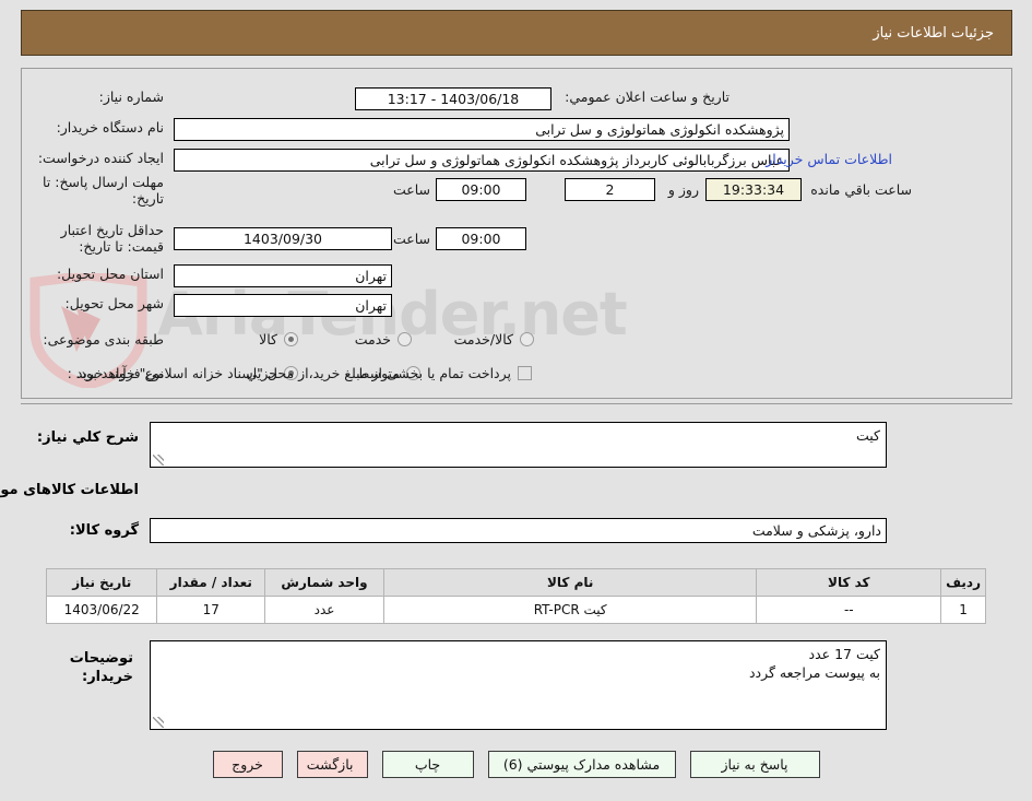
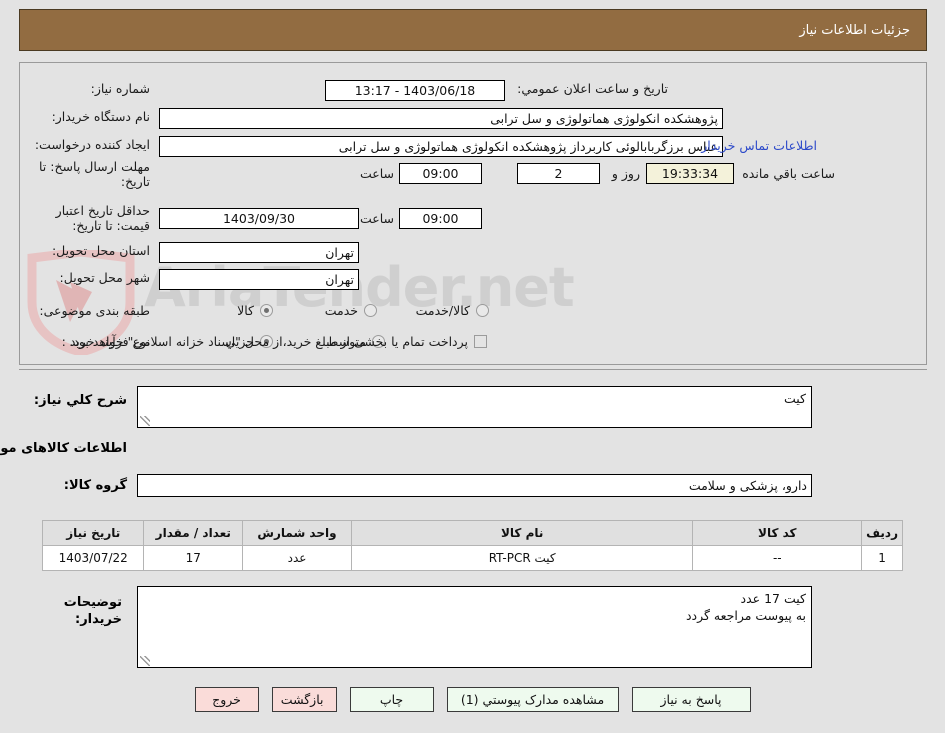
  جزئیات اطلاعات نیاز
  شماره نیاز:
  تاریخ و ساعت اعلان عمومي:
  1403/06/18 - 13:17
  نام دستگاه خریدار:
  پژوهشکده انکولوژی هماتولوژی و سل ترابی
  ایجاد کننده درخواست:
  عباس برزگربابالوئی کاربرداز پژوهشکده انکولوژی هماتولوژی و سل ترابی
  اطلاعات تماس خریدار
  مهلت ارسال پاسخ: تا تاریخ:
  ساعت
  09:00
  2
  روز و
  19:33:34
  ساعت باقي مانده
  حداقل تاریخ اعتبار قیمت: تا تاریخ:
  1403/09/30
  ساعت
  09:00
  استان محل تحویل:
  تهران
  شهر محل تحویل:
  تهران
  طبقه بندی موضوعی:
  کالا
  خدمت
  کالا/خدمت
  نوع فرآیند خرید :
  جزیي
  متوسط
  پرداخت تمام یا بخشی از مبلغ خرید،از محل "اسناد خزانه اسلامی" خواهد بود.
  شرح کلي نیاز:
  کیت
  اطلاعات کالاهای مو
  گروه کالا:
  دارو، پزشکی و سلامت
  ردیف	کد کالا	نام کالا	واحد شمارش	تعداد / مقدار	تاریخ نیاز
- 1	--	کیت RT-PCR	عدد	17	1403/06/22
+ 1	--	کیت RT-PCR	عدد	17	1403/07/22
  توضیحات خریدار:
  کیت 17 عدد
  به پیوست مراجعه گردد
  پاسخ به نیاز
- مشاهده مدارک پیوستي (6)
+ مشاهده مدارک پیوستي (1)
  چاپ
  بازگشت
  خروج
